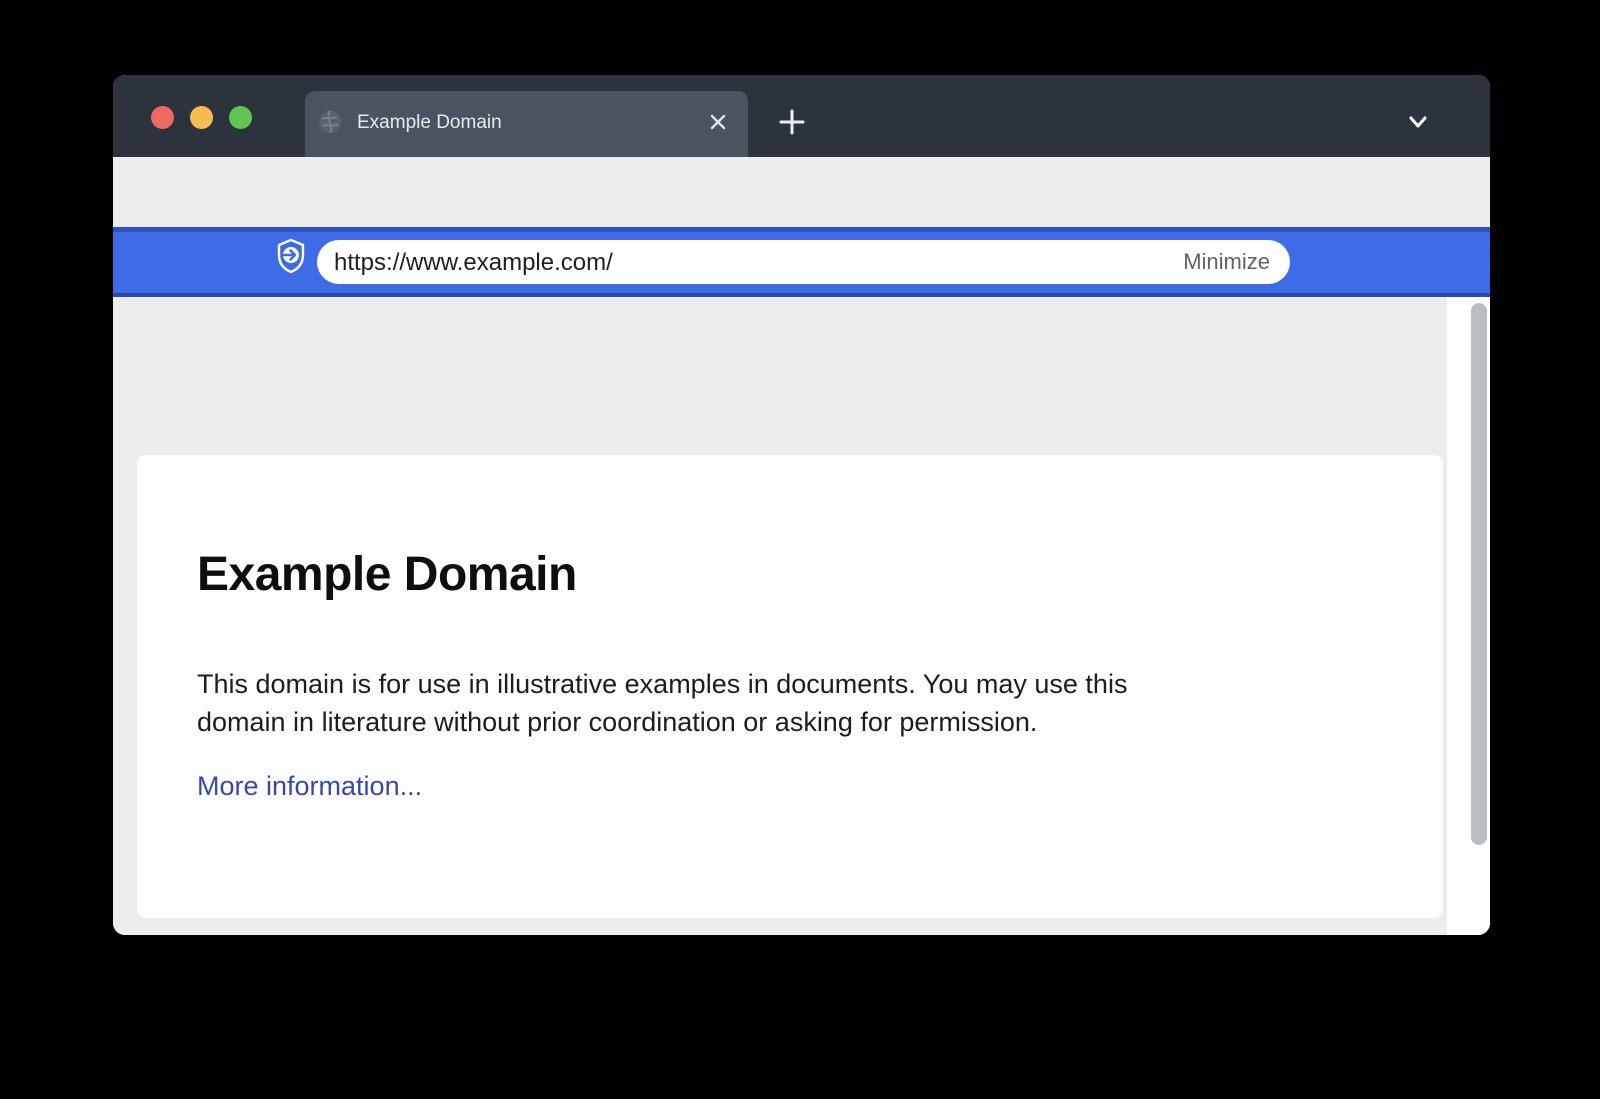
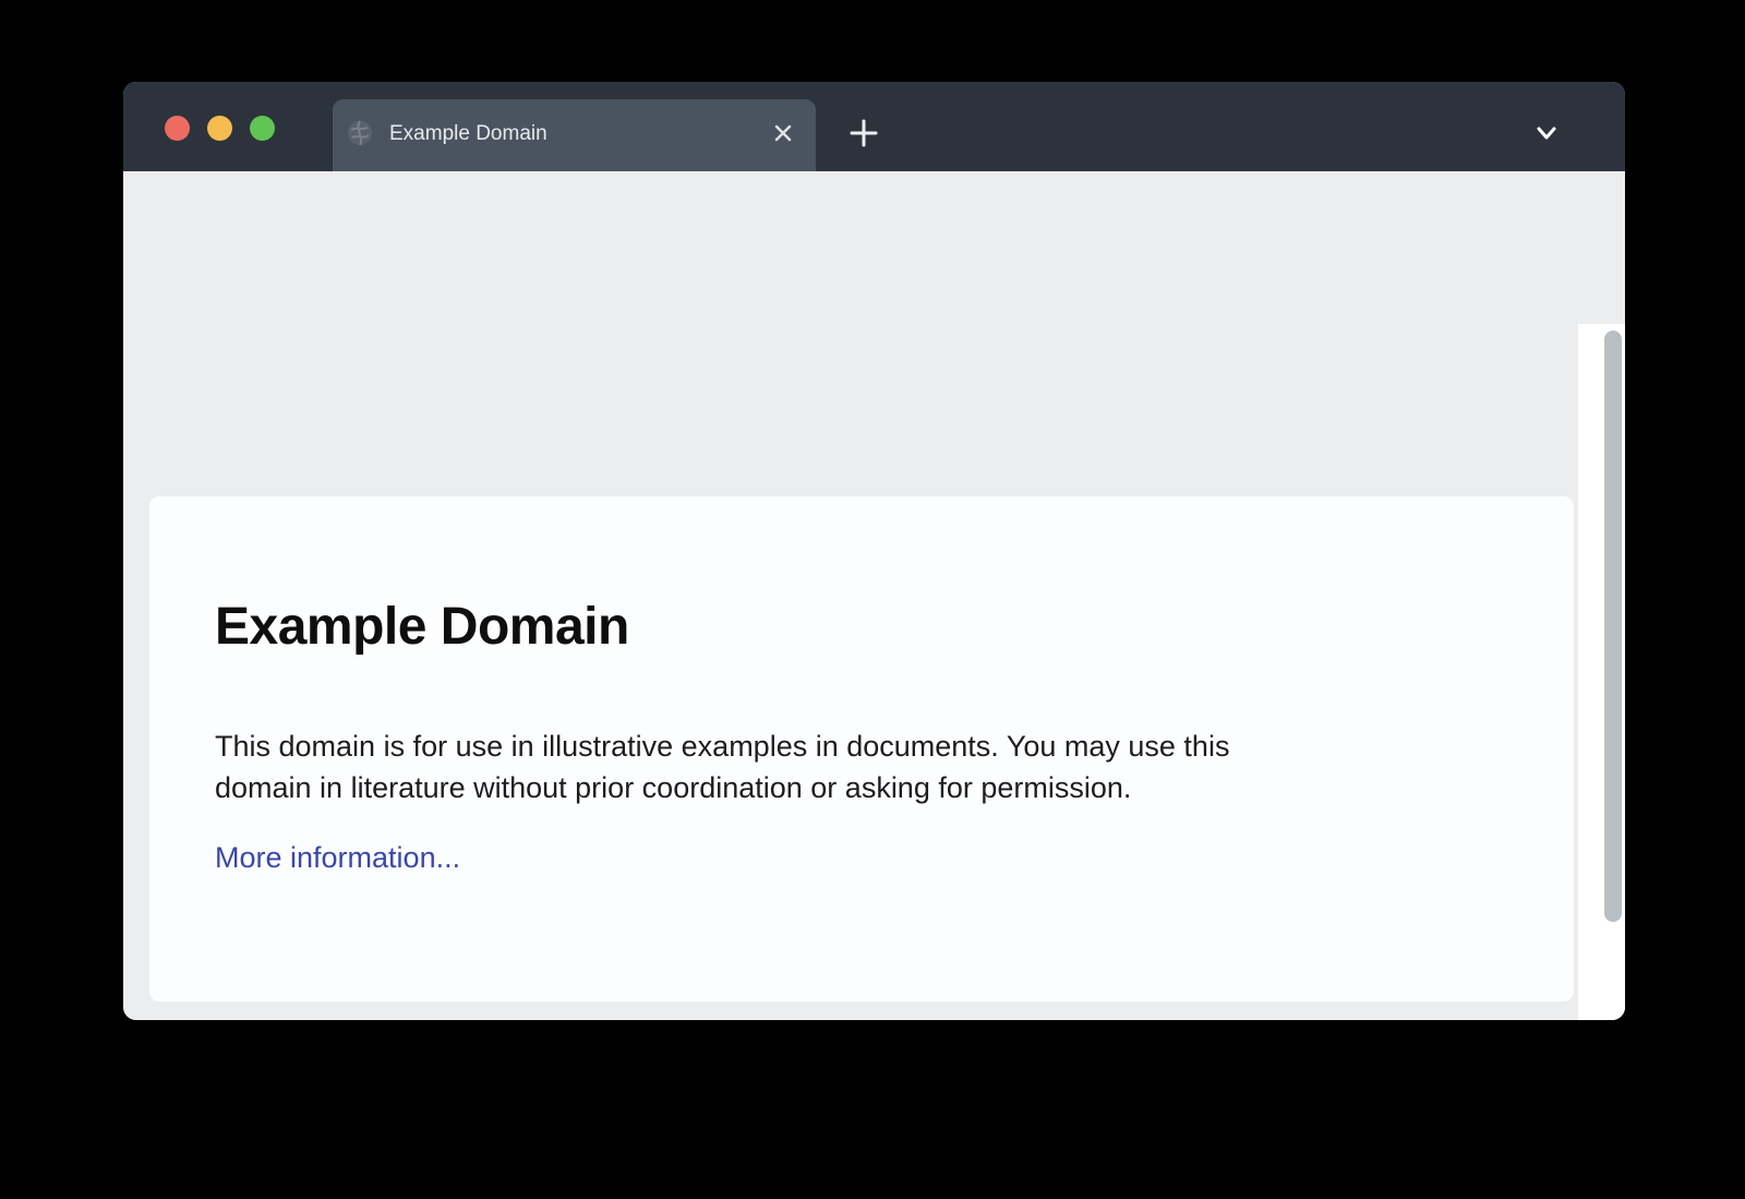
  Example Domain
- https://www.example.com/
- Minimize
  Example Domain
  This domain is for use in illustrative examples in documents. You may use this
  domain in literature without prior coordination or asking for permission.
  More information...
